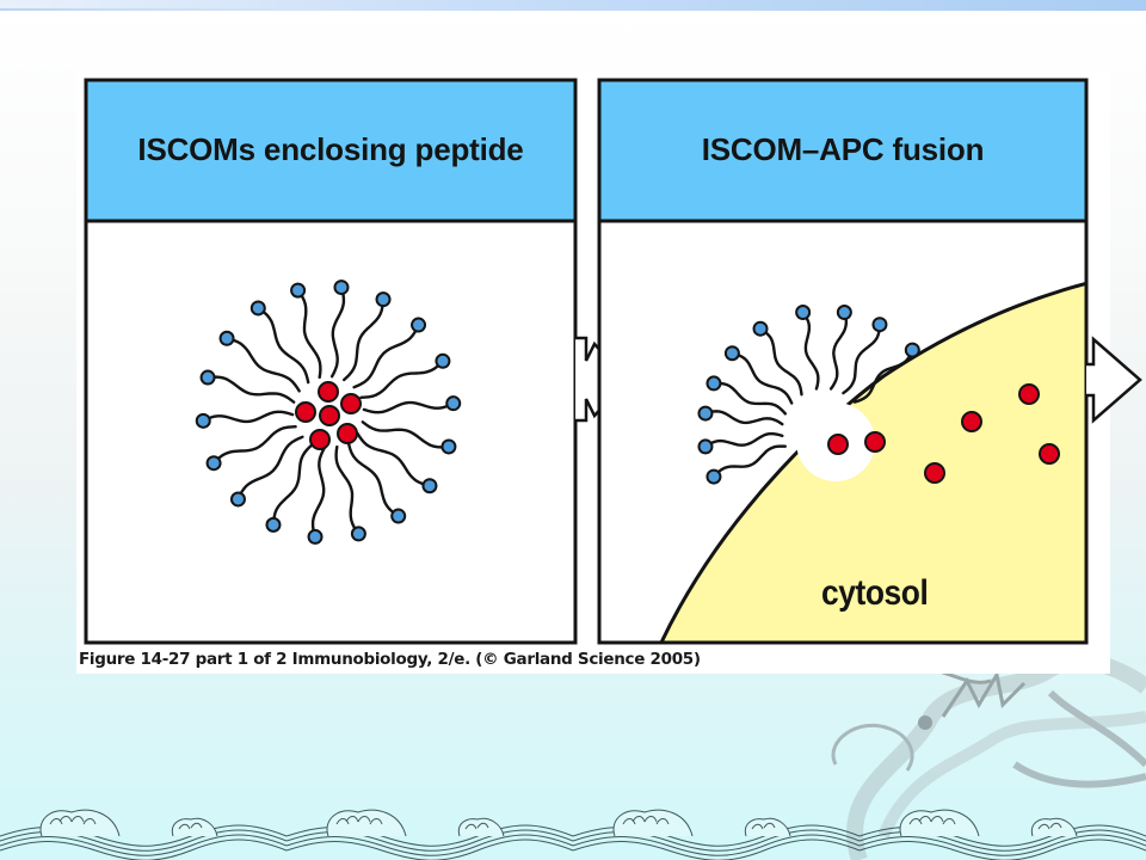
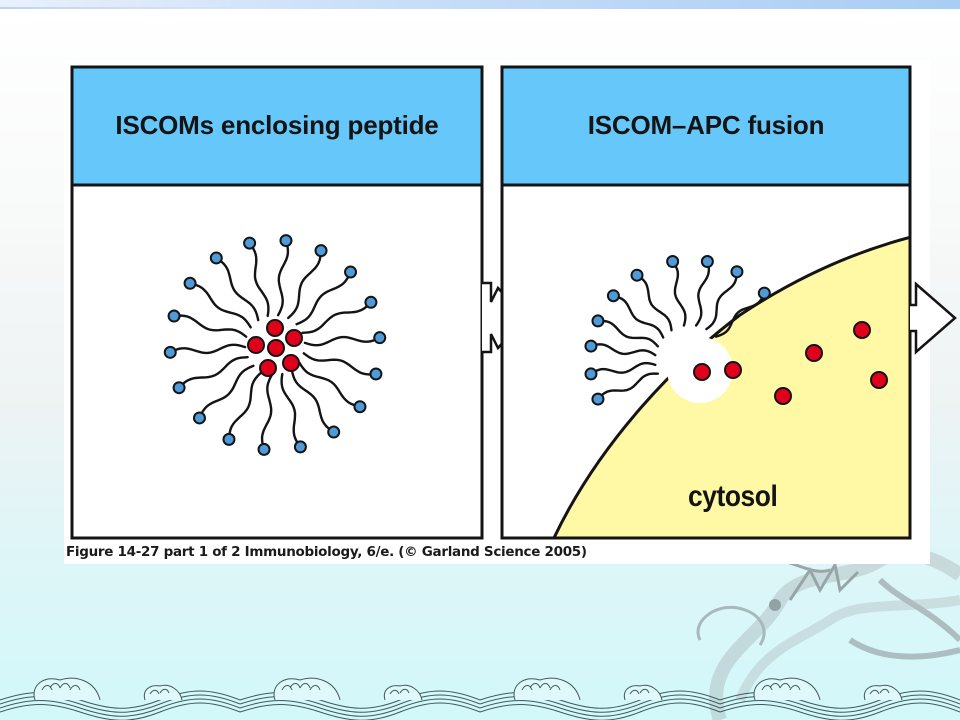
  ISCOMs enclosing peptide
  ISCOM–APC fusion
  cytosol
- Figure 14-27 part 1 of 2 Immunobiology, 2/e. (© Garland Science 2005)
+ Figure 14-27 part 1 of 2 Immunobiology, 6/e. (© Garland Science 2005)
